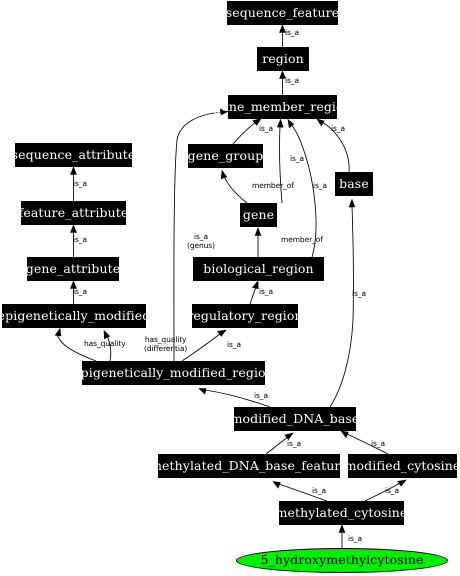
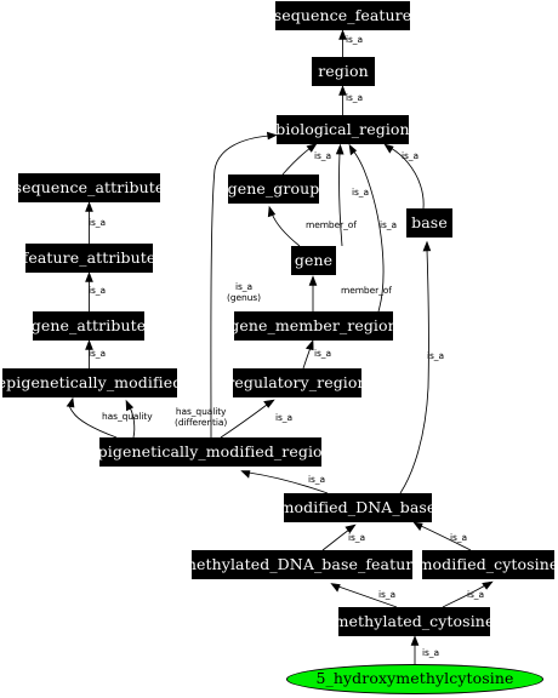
  sequence_feature
  region
- gene_member_region
+ biological_region
  sequence_attribute
  gene_group
  base
  feature_attribute
  gene
  gene_attribute
- biological_region
+ gene_member_region
  epigenetically_modified
  regulatory_region
  epigenetically_modified_region
  modified_DNA_base
  methylated_DNA_base_featur
  modified_cytosine
  methylated_cytosine
  5_hydroxymethylcytosine
  is_a
  is_a
  is_a
  is_a
  is_a
  is_a
  is_a
  is_a
  member_of
  member_of
  is_a
  (genus)
  is_a
  is_a
  is_a
  has_quality
  has_quality
  (differentia)
  is_a
  is_a
  is_a
  is_a
  is_a
  is_a
  is_a
